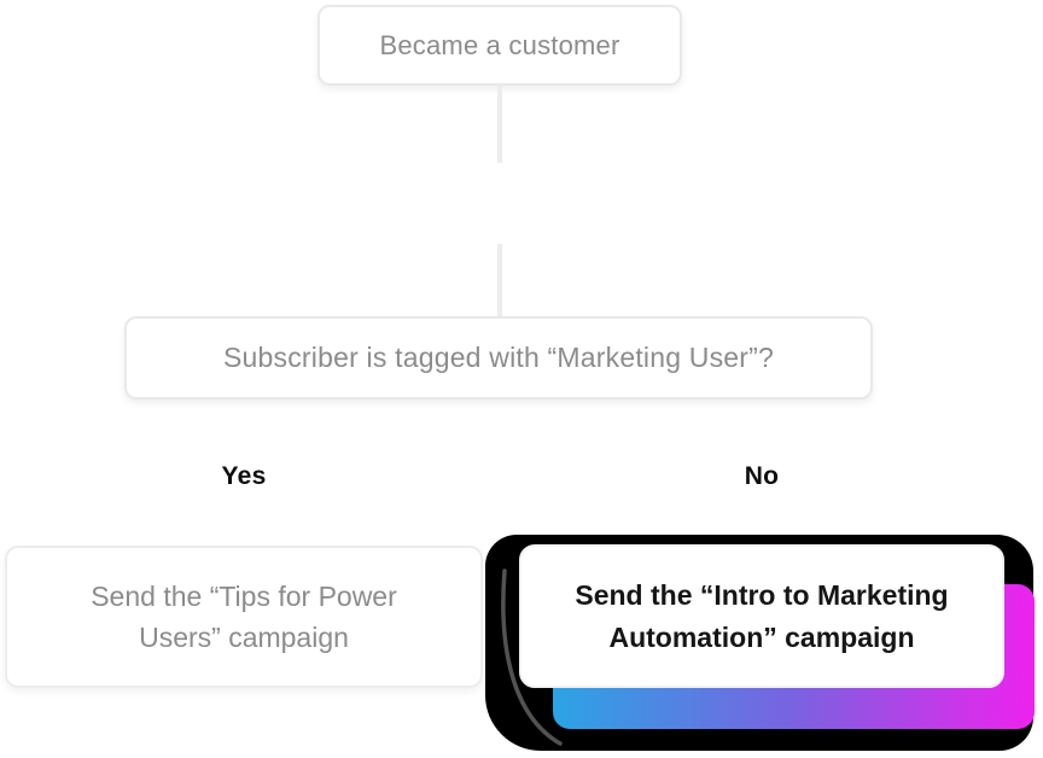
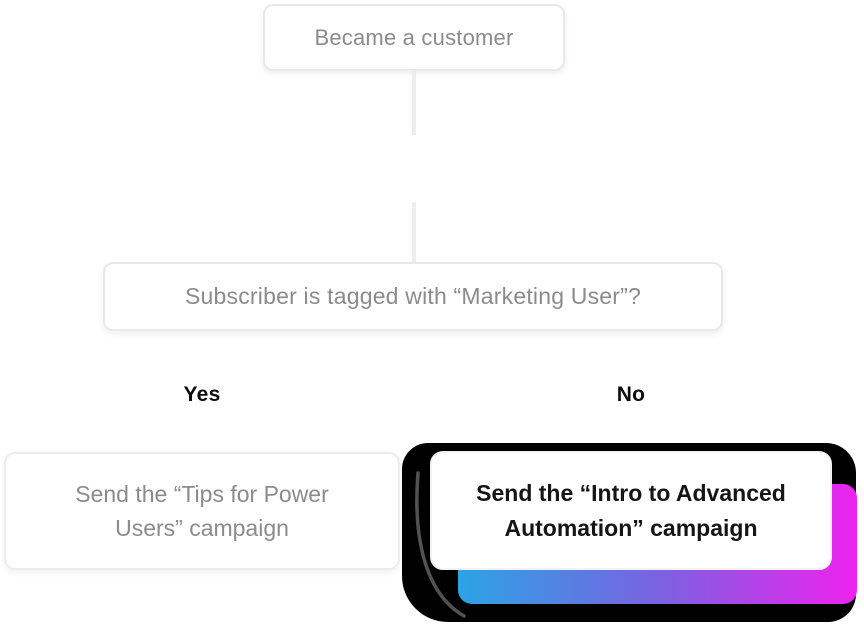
  Became a customer
  Subscriber is tagged with “Marketing User”?
  Yes
  No
  Send the “Tips for Power Users” campaign
- Send the “Intro to Marketing Automation” campaign
+ Send the “Intro to Advanced Automation” campaign
